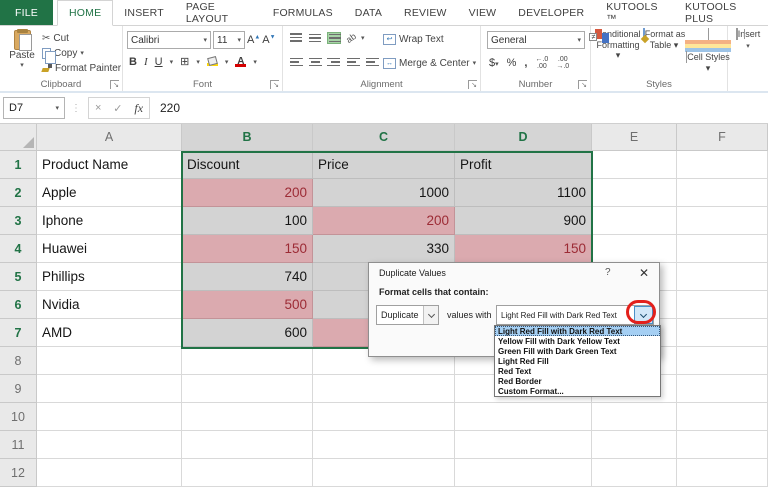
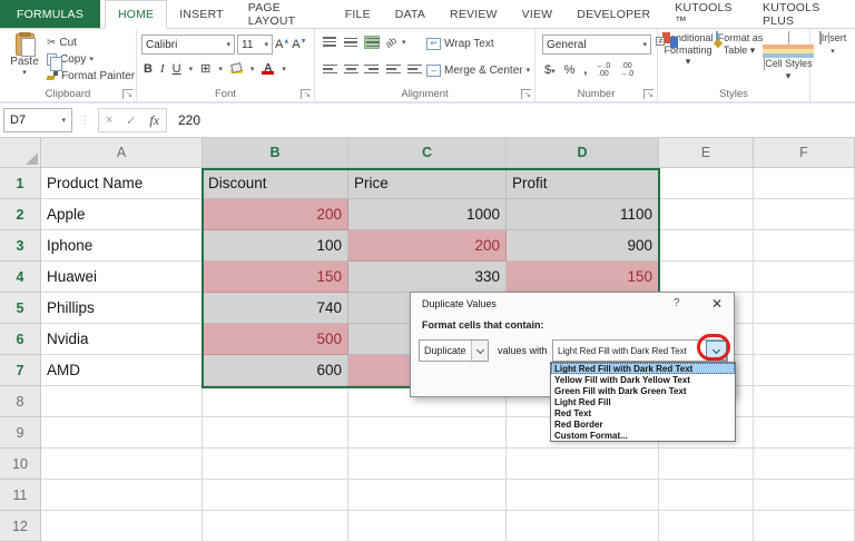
- FILE
+ FORMULAS
  HOME
  INSERT
  PAGE LAYOUT
- FORMULAS
+ FILE
  DATA
  REVIEW
  VIEW
  DEVELOPER
  KUTOOLS ™
  KUTOOLS PLUS
  Paste
  ✂
  Cut
  Copy
  Format Painter
  Clipboard
  Calibri
  11
  B
  I
  U
  ⊞
  A
  Font
  Wrap Text
  Merge & Center
  Alignment
  General
  %
  ,
  Number
  nditional Formatting ▾
  Format as Table ▾
  Cell Styles ▾
  Styles
  Insert
  D7
  ⋮
  ×
  ✓
  fx
  220
  A
  B
  C
  D
  E
  F
  1
  Product Name
  Discount
  Price
  Profit
  2
  Apple
  200
  1000
  1100
  3
  Iphone
  100
  200
  900
  4
  Huawei
  150
  330
  150
  5
  Phillips
  740
  6
  Nvidia
  500
  7
  AMD
  600
  8
  9
  10
  11
  12
  Duplicate Values
  ?
  ✕
  Format cells that contain:
  Duplicate
  values with
  Light Red Fill with Dark Red Text
  Light Red Fill with Dark Red Text
  Yellow Fill with Dark Yellow Text
  Green Fill with Dark Green Text
  Light Red Fill
  Red Text
  Red Border
  Custom Format...
